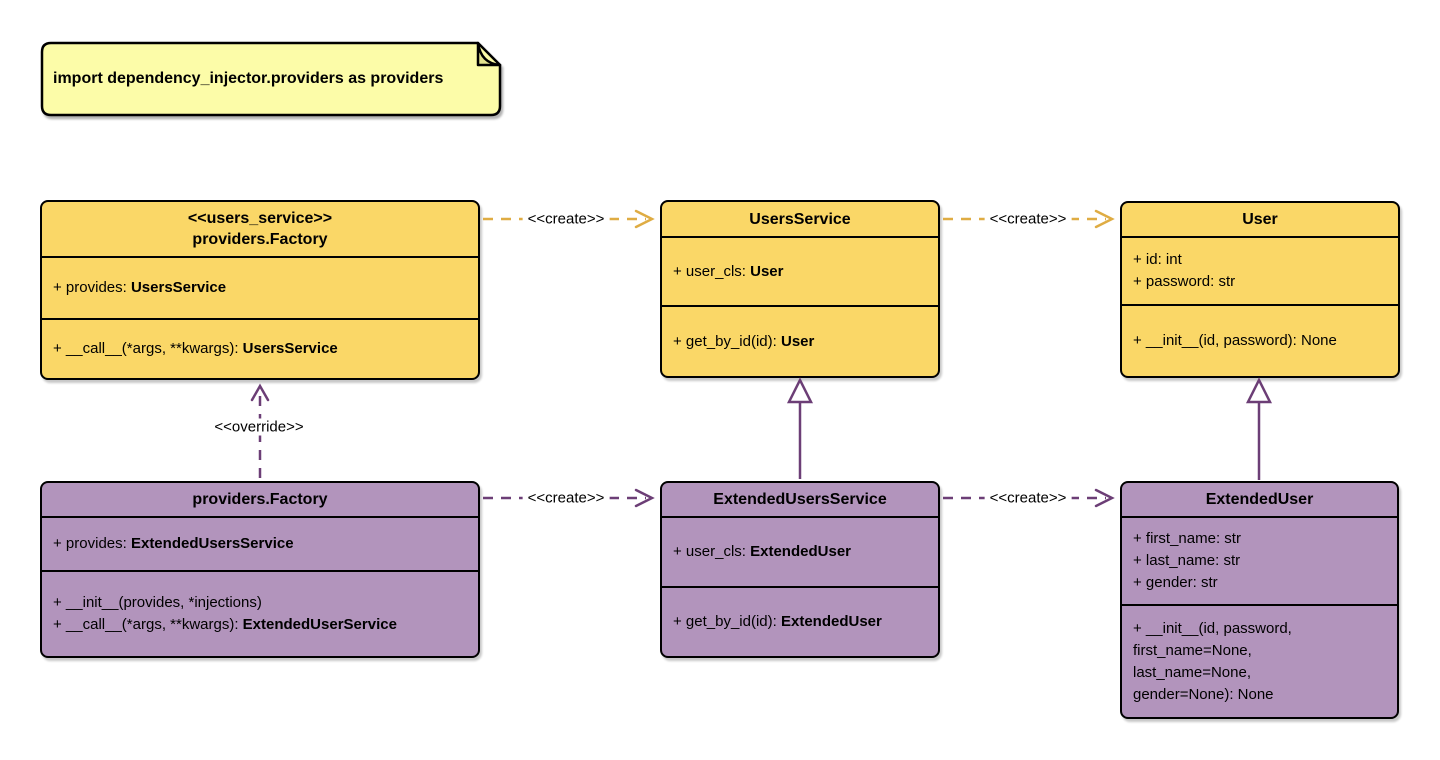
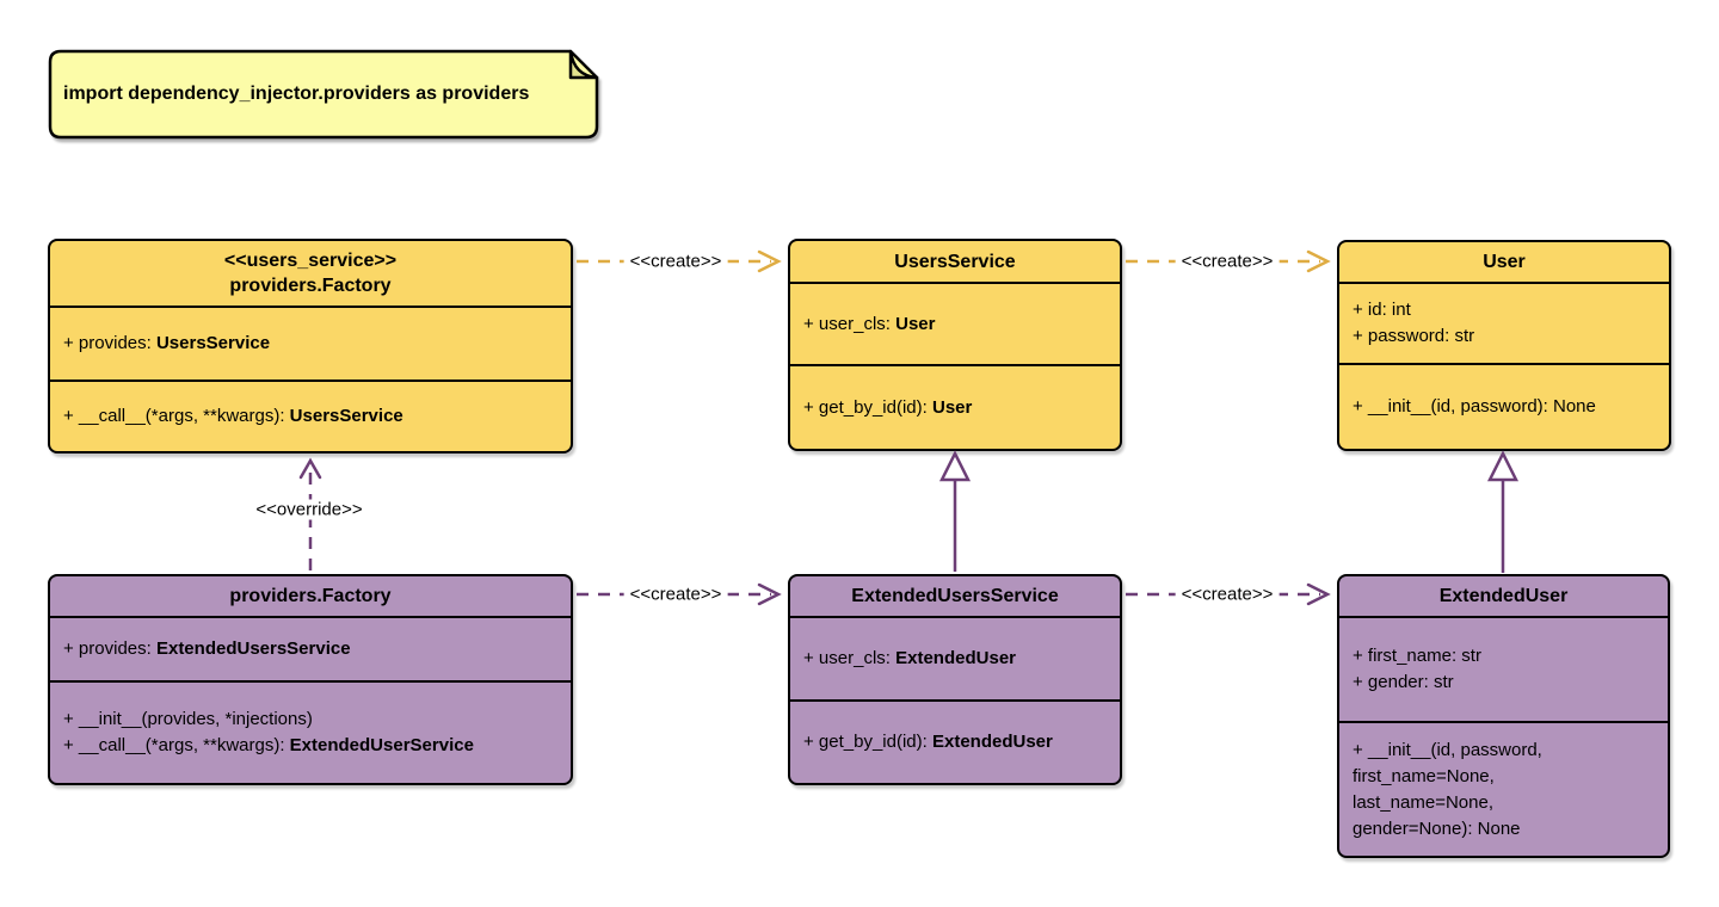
  import dependency_injector.providers as providers
  <<users_service>>
  providers.Factory
  + provides: UsersService
  + __call__(*args, **kwargs): UsersService
  UsersService
  + user_cls: User
  + get_by_id(id): User
  User
  + id: int
  + password: str
  + __init__(id, password): None
  providers.Factory
  + provides: ExtendedUsersService
  + __init__(provides, *injections)
  + __call__(*args, **kwargs): ExtendedUserService
  ExtendedUsersService
  + user_cls: ExtendedUser
  + get_by_id(id): ExtendedUser
  ExtendedUser
  + first_name: str
- + last_name: str
  + gender: str
  + __init__(id, password,
  first_name=None,
  last_name=None,
  gender=None): None
  <<create>>
  <<create>>
  <<create>>
  <<create>>
  <<override>>
